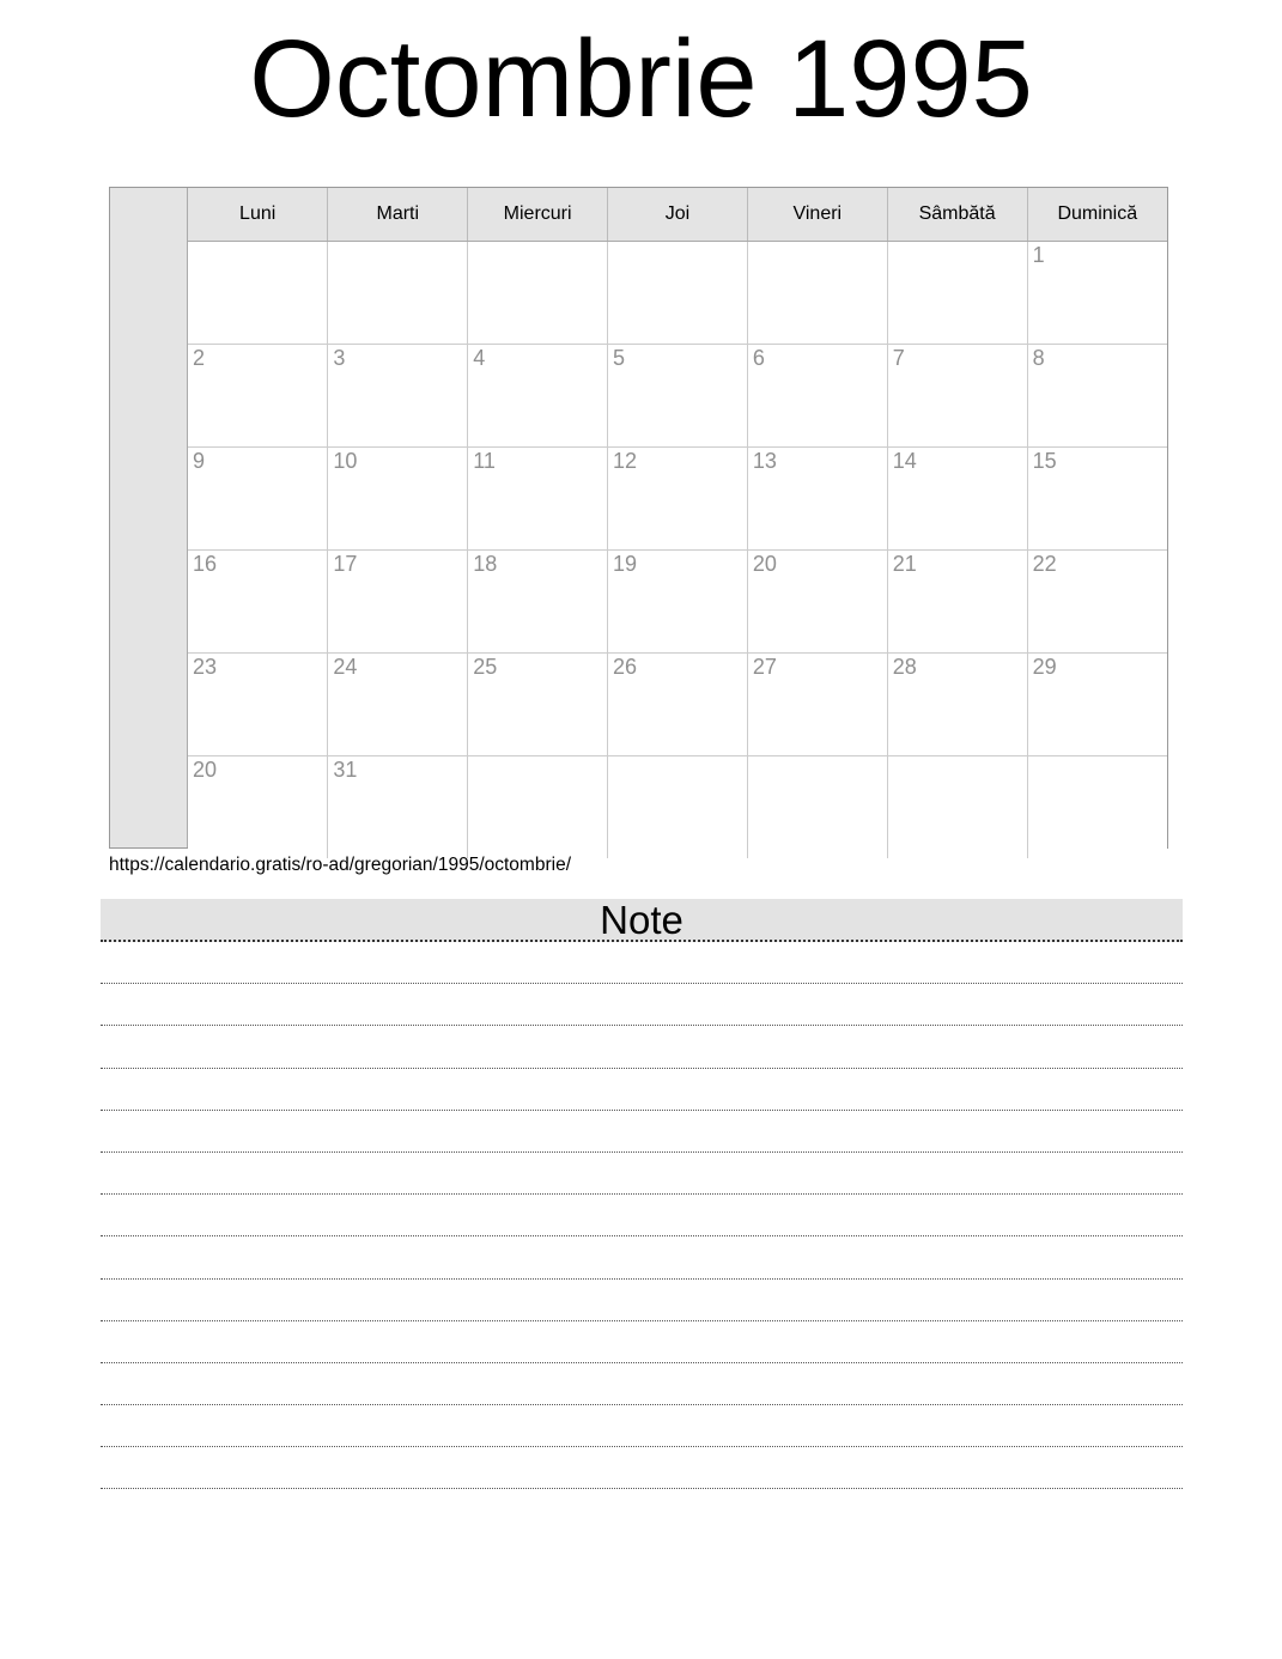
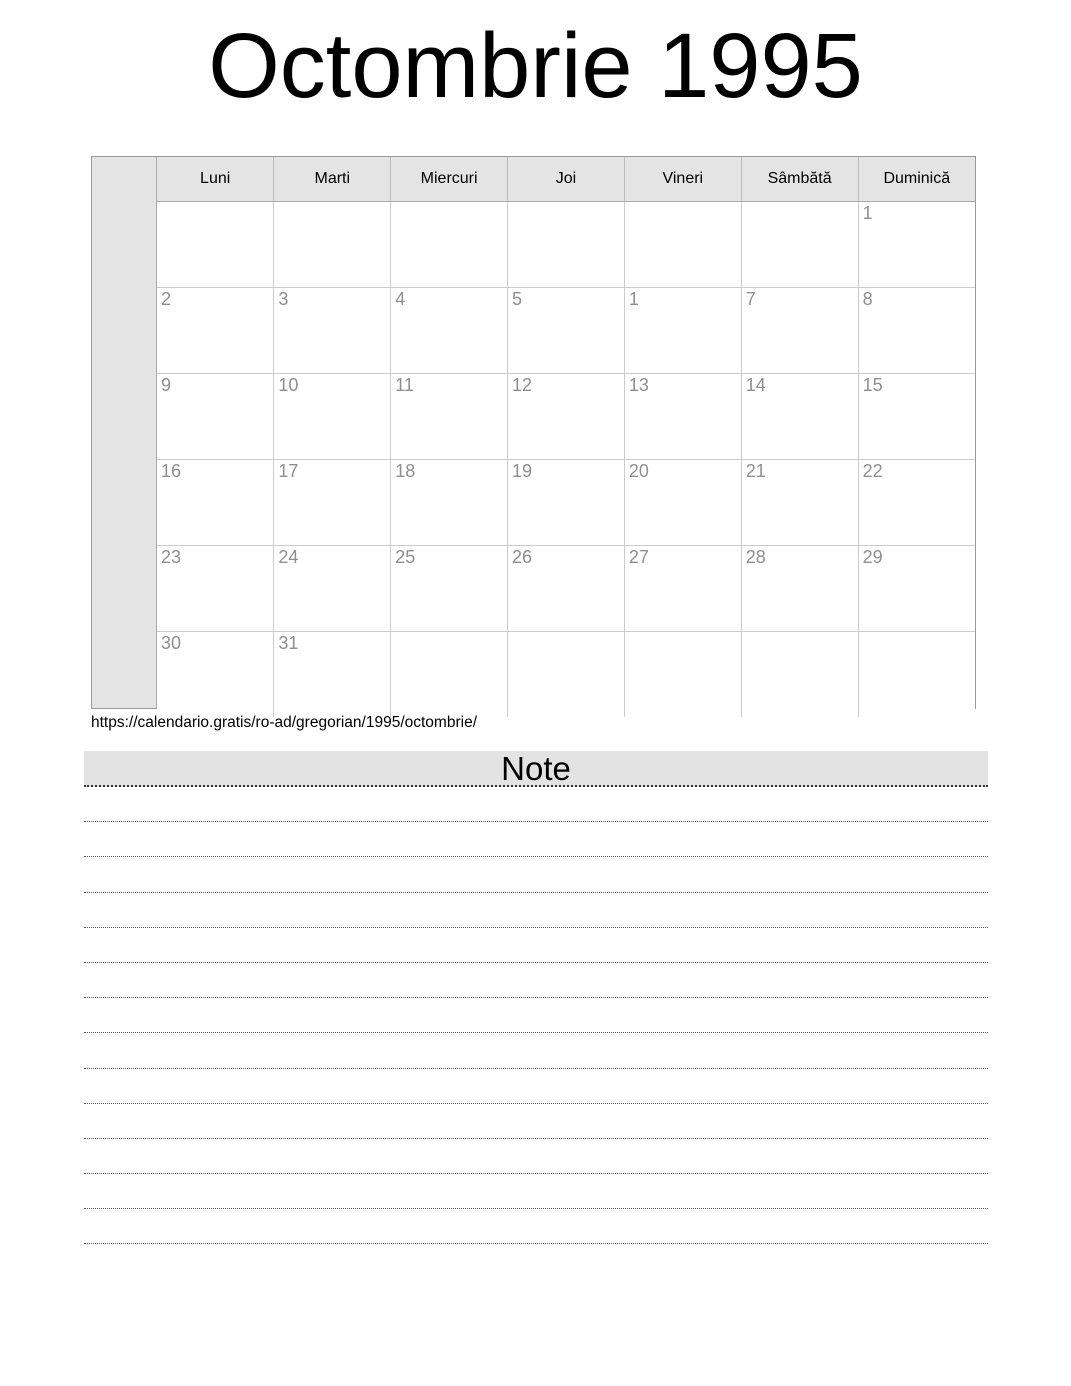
  Octombrie 1995
  Luni	Marti	Miercuri	Joi	Vineri	Sâmbătă	Duminică
  						1
- 2	3	4	5	6	7	8
+ 2	3	4	5	1	7	8
  9	10	11	12	13	14	15
  16	17	18	19	20	21	22
  23	24	25	26	27	28	29
- 20	31
+ 30	31
  https://calendario.gratis/ro-ad/gregorian/1995/octombrie/
  Note
